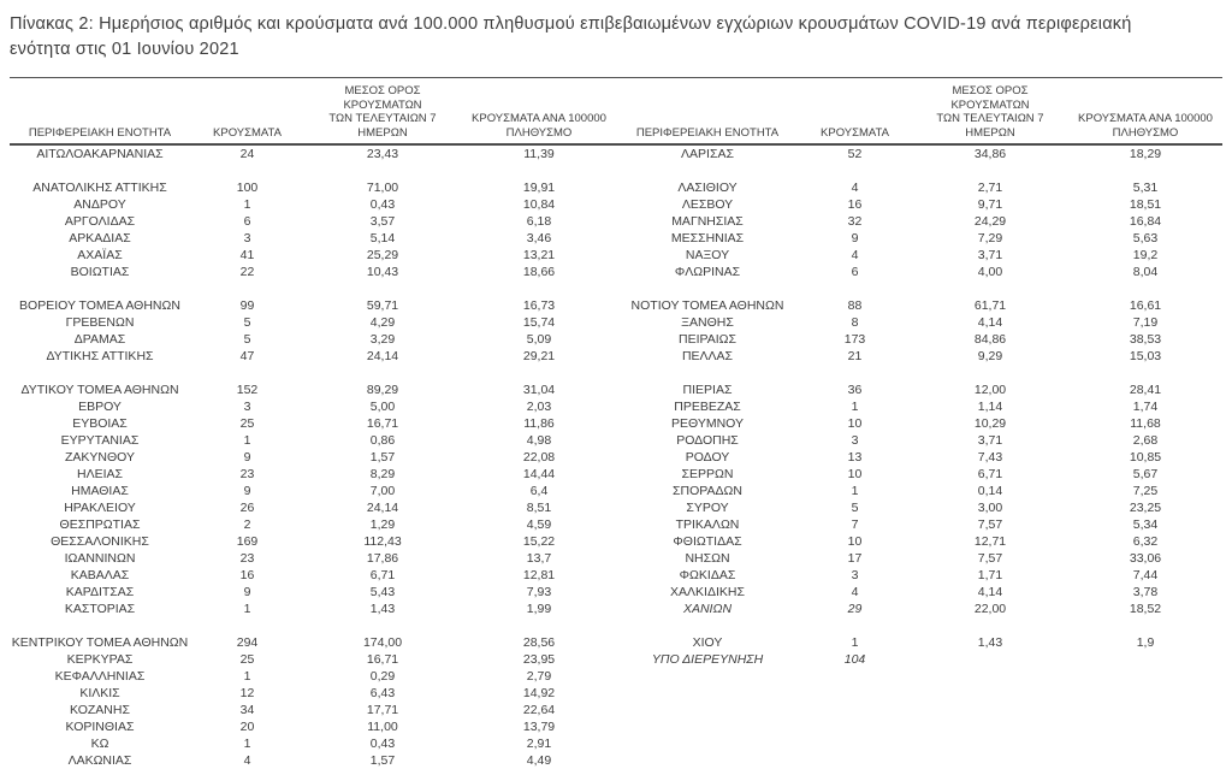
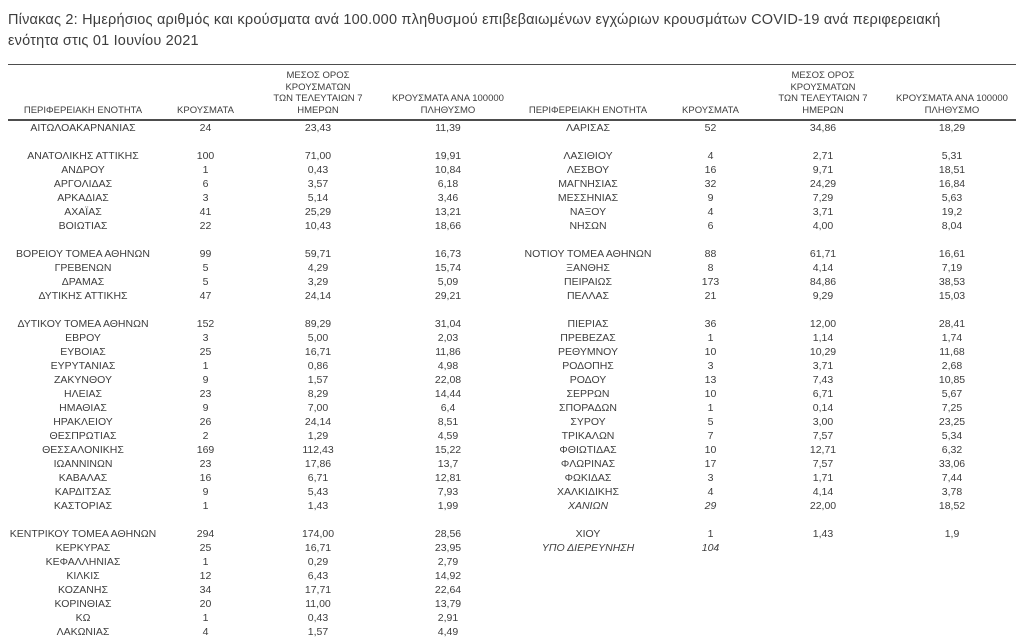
  Πίνακας 2: Ημερήσιος αριθμός και κρούσματα ανά 100.000 πληθυσμού επιβεβαιωμένων εγχώριων κρουσμάτων COVID-19 ανά περιφερειακή
  ενότητα στις 01 Ιουνίου 2021
  ΠΕΡΙΦΕΡΕΙΑΚΗ ΕΝΟΤΗΤΑ	ΚΡΟΥΣΜΑΤΑ	ΜΕΣΟΣ ΟΡΟΣ ΚΡΟΥΣΜΑΤΩΝ ΤΩΝ ΤΕΛΕΥΤΑΙΩΝ 7 ΗΜΕΡΩΝ	ΚΡΟΥΣΜΑΤΑ ΑΝΑ 100000 ΠΛΗΘΥΣΜΟ	ΠΕΡΙΦΕΡΕΙΑΚΗ ΕΝΟΤΗΤΑ	ΚΡΟΥΣΜΑΤΑ	ΜΕΣΟΣ ΟΡΟΣ ΚΡΟΥΣΜΑΤΩΝ ΤΩΝ ΤΕΛΕΥΤΑΙΩΝ 7 ΗΜΕΡΩΝ	ΚΡΟΥΣΜΑΤΑ ΑΝΑ 100000 ΠΛΗΘΥΣΜΟ
  ΑΙΤΩΛΟΑΚΑΡΝΑΝΙΑΣ	24	23,43	11,39	ΛΑΡΙΣΑΣ	52	34,86	18,29
  ΑΝΑΤΟΛΙΚΗΣ ΑΤΤΙΚΗΣ	100	71,00	19,91	ΛΑΣΙΘΙΟΥ	4	2,71	5,31
  ΑΝΔΡΟΥ	1	0,43	10,84	ΛΕΣΒΟΥ	16	9,71	18,51
  ΑΡΓΟΛΙΔΑΣ	6	3,57	6,18	ΜΑΓΝΗΣΙΑΣ	32	24,29	16,84
  ΑΡΚΑΔΙΑΣ	3	5,14	3,46	ΜΕΣΣΗΝΙΑΣ	9	7,29	5,63
  ΑΧΑΪΑΣ	41	25,29	13,21	ΝΑΞΟΥ	4	3,71	19,2
- ΒΟΙΩΤΙΑΣ	22	10,43	18,66	ΦΛΩΡΙΝΑΣ	6	4,00	8,04
+ ΒΟΙΩΤΙΑΣ	22	10,43	18,66	ΝΗΣΩΝ	6	4,00	8,04
  ΒΟΡΕΙΟΥ ΤΟΜΕΑ ΑΘΗΝΩΝ	99	59,71	16,73	ΝΟΤΙΟΥ ΤΟΜΕΑ ΑΘΗΝΩΝ	88	61,71	16,61
  ΓΡΕΒΕΝΩΝ	5	4,29	15,74	ΞΑΝΘΗΣ	8	4,14	7,19
  ΔΡΑΜΑΣ	5	3,29	5,09	ΠΕΙΡΑΙΩΣ	173	84,86	38,53
  ΔΥΤΙΚΗΣ ΑΤΤΙΚΗΣ	47	24,14	29,21	ΠΕΛΛΑΣ	21	9,29	15,03
  ΔΥΤΙΚΟΥ ΤΟΜΕΑ ΑΘΗΝΩΝ	152	89,29	31,04	ΠΙΕΡΙΑΣ	36	12,00	28,41
  ΕΒΡΟΥ	3	5,00	2,03	ΠΡΕΒΕΖΑΣ	1	1,14	1,74
  ΕΥΒΟΙΑΣ	25	16,71	11,86	ΡΕΘΥΜΝΟΥ	10	10,29	11,68
  ΕΥΡΥΤΑΝΙΑΣ	1	0,86	4,98	ΡΟΔΟΠΗΣ	3	3,71	2,68
  ΖΑΚΥΝΘΟΥ	9	1,57	22,08	ΡΟΔΟΥ	13	7,43	10,85
  ΗΛΕΙΑΣ	23	8,29	14,44	ΣΕΡΡΩΝ	10	6,71	5,67
  ΗΜΑΘΙΑΣ	9	7,00	6,4	ΣΠΟΡΑΔΩΝ	1	0,14	7,25
  ΗΡΑΚΛΕΙΟΥ	26	24,14	8,51	ΣΥΡΟΥ	5	3,00	23,25
  ΘΕΣΠΡΩΤΙΑΣ	2	1,29	4,59	ΤΡΙΚΑΛΩΝ	7	7,57	5,34
  ΘΕΣΣΑΛΟΝΙΚΗΣ	169	112,43	15,22	ΦΘΙΩΤΙΔΑΣ	10	12,71	6,32
- ΙΩΑΝΝΙΝΩΝ	23	17,86	13,7	ΝΗΣΩΝ	17	7,57	33,06
+ ΙΩΑΝΝΙΝΩΝ	23	17,86	13,7	ΦΛΩΡΙΝΑΣ	17	7,57	33,06
  ΚΑΒΑΛΑΣ	16	6,71	12,81	ΦΩΚΙΔΑΣ	3	1,71	7,44
  ΚΑΡΔΙΤΣΑΣ	9	5,43	7,93	ΧΑΛΚΙΔΙΚΗΣ	4	4,14	3,78
  ΚΑΣΤΟΡΙΑΣ	1	1,43	1,99	ΧΑΝΙΩΝ	29	22,00	18,52
  ΚΕΝΤΡΙΚΟΥ ΤΟΜΕΑ ΑΘΗΝΩΝ	294	174,00	28,56	ΧΙΟΥ	1	1,43	1,9
  ΚΕΡΚΥΡΑΣ	25	16,71	23,95	ΥΠΟ ΔΙΕΡΕΥΝΗΣΗ	104
  ΚΕΦΑΛΛΗΝΙΑΣ	1	0,29	2,79
  ΚΙΛΚΙΣ	12	6,43	14,92
  ΚΟΖΑΝΗΣ	34	17,71	22,64
  ΚΟΡΙΝΘΙΑΣ	20	11,00	13,79
  ΚΩ	1	0,43	2,91
  ΛΑΚΩΝΙΑΣ	4	1,57	4,49
